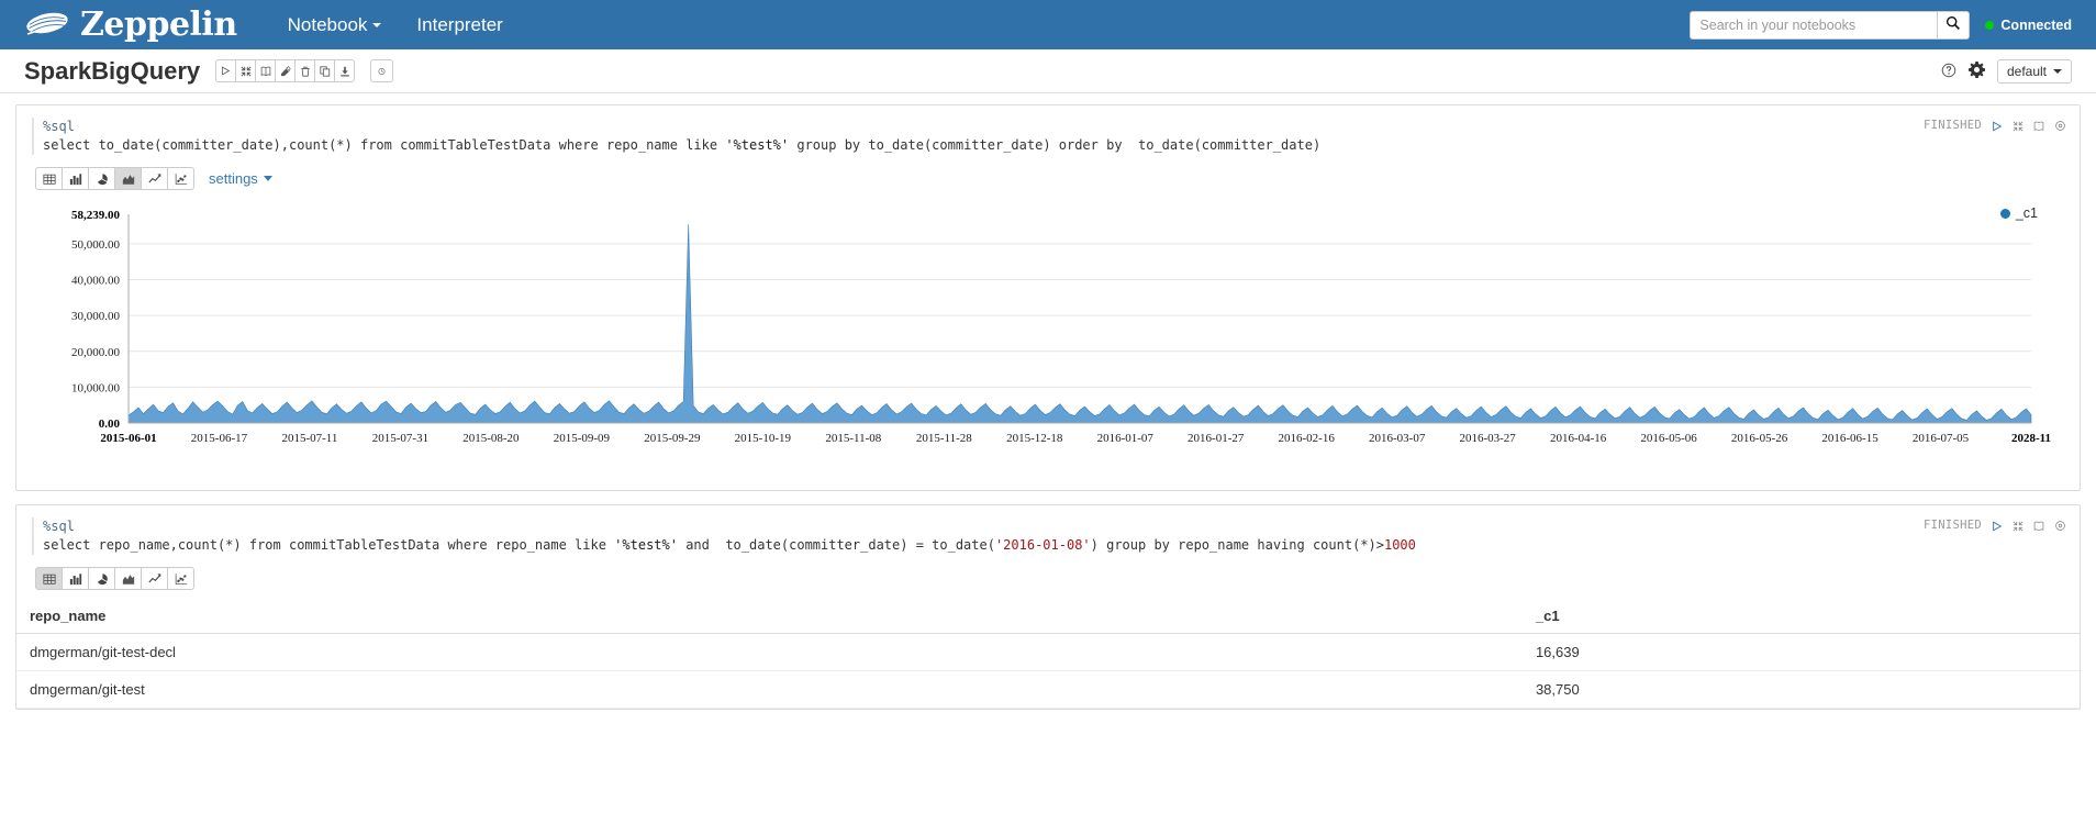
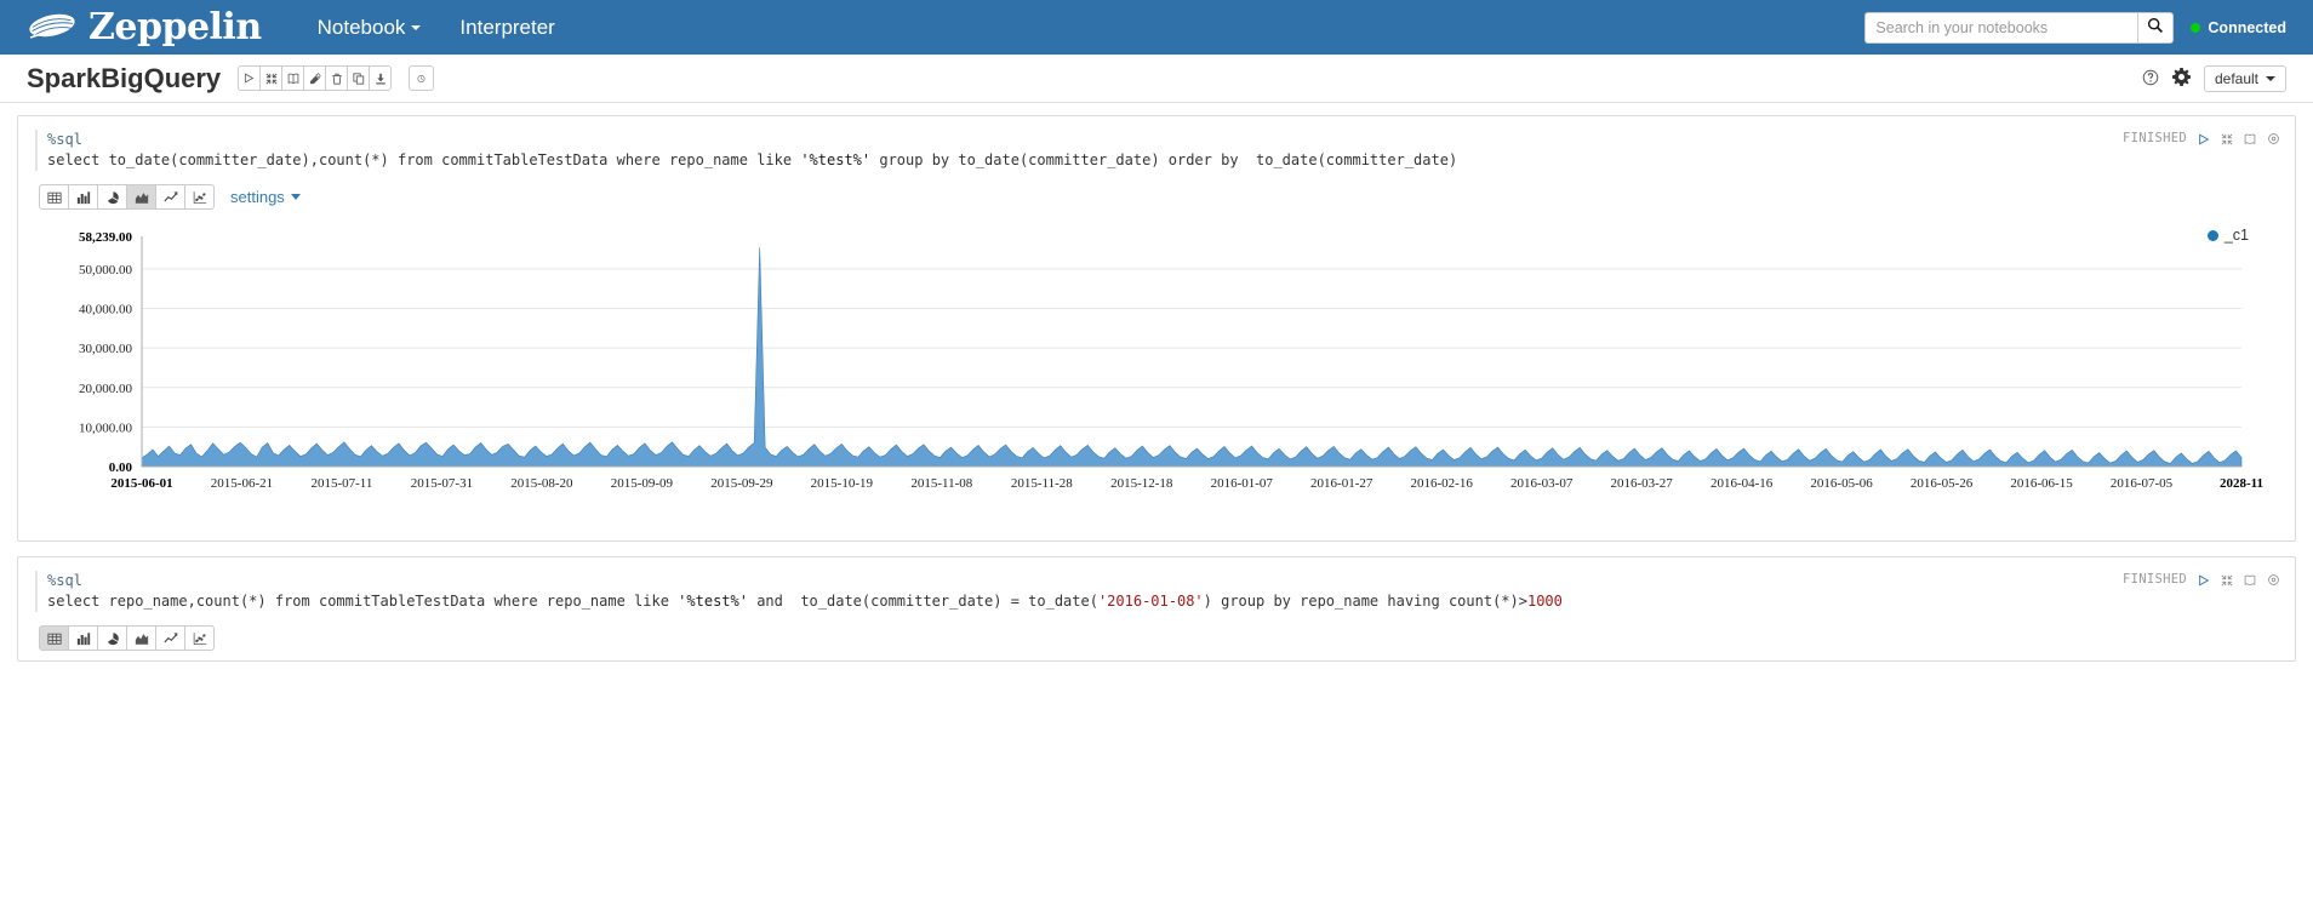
  Zeppelin
  Notebook
  Interpreter
  Search in your notebooks
  Connected
  SparkBigQuery
  default
  %sql
  select to_date(committer_date),count(*) from commitTableTestData where repo_name like '%test%' group by to_date(committer_date) order by to_date(committer_date)
  FINISHED
  settings
  _c1
  0.00
  10,000.00
  20,000.00
  30,000.00
  40,000.00
  50,000.00
  58,239.00
  2015-06-01
- 2015-06-17
+ 2015-06-21
  2015-07-11
  2015-07-31
  2015-08-20
  2015-09-09
  2015-09-29
  2015-10-19
  2015-11-08
  2015-11-28
  2015-12-18
  2016-01-07
  2016-01-27
  2016-02-16
  2016-03-07
  2016-03-27
  2016-04-16
  2016-05-06
  2016-05-26
  2016-06-15
  2016-07-05
  2028-11
  %sql
  select repo_name,count(*) from commitTableTestData where repo_name like '%test%' and to_date(committer_date) = to_date('2016-01-08') group by repo_name having count(*)>1000
  FINISHED
- repo_name	_c1
- dmgerman/git-test-decl	16,639
- dmgerman/git-test	38,750
